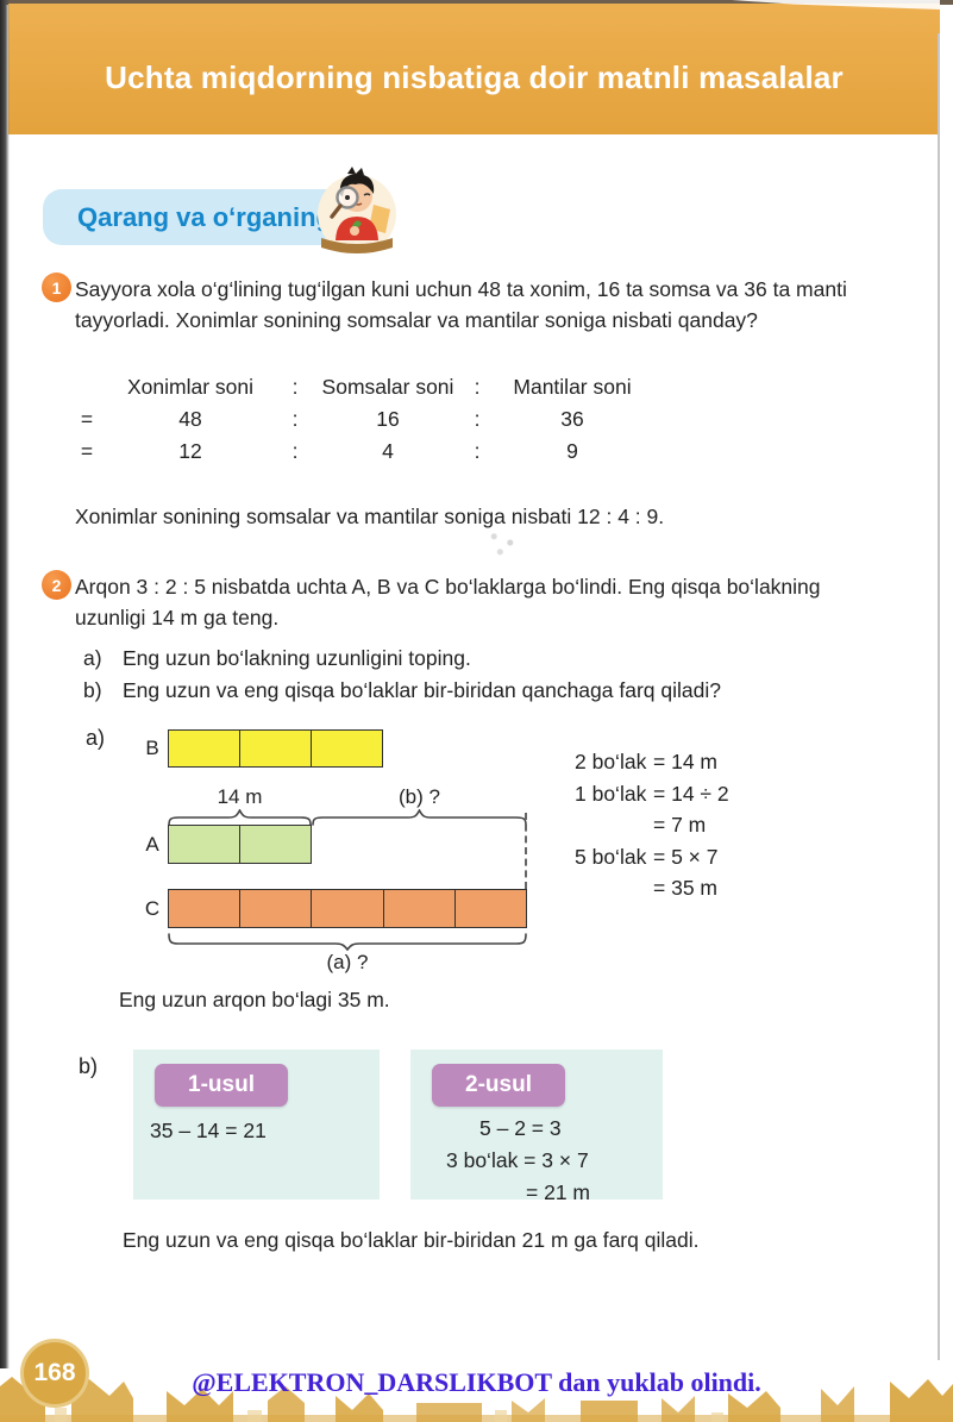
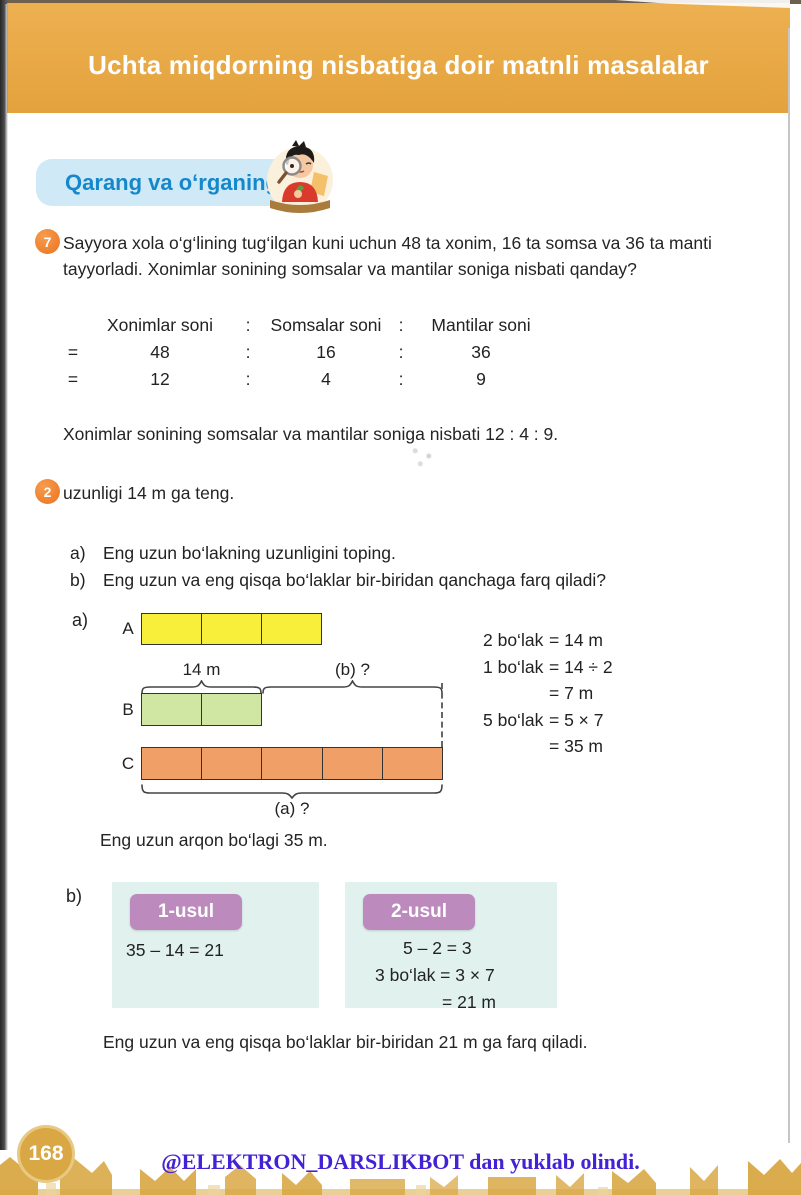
  Uchta miqdorning nisbatiga doir matnli masalalar
  Qarang va o‘rganin
- 1
+ 7
  Sayyora xola o‘g‘lining tug‘ilgan kuni uchun 48 ta xonim, 16 ta somsa va 36 ta manti
  tayyorladi. Xonimlar sonining somsalar va mantilar soniga nisbati qanday?
  Xonimlar soni
  :
  Somsalar soni
  :
  Mantilar soni
  =
  48
  :
  16
  :
  36
  =
  12
  :
  4
  :
  9
  Xonimlar sonining somsalar va mantilar soniga nisbati 12 : 4 : 9.
  2
- Arqon 3 : 2 : 5 nisbatda uchta A, B va C bo‘laklarga bo‘lindi. Eng qisqa bo‘lakning
  uzunligi 14 m ga teng.
  a)
  Eng uzun bo‘lakning uzunligini toping.
  b)
  Eng uzun va eng qisqa bo‘laklar bir-biridan qanchaga farq qiladi?
  a)
- B
+ A
  14 m
  (b) ?
- A
+ B
  C
  (a) ?
  2 bo‘lak
  = 14 m
  1 bo‘lak
  = 14 ÷ 2
  = 7 m
  5 bo‘lak
  = 5 × 7
  = 35 m
  Eng uzun arqon bo‘lagi 35 m.
  b)
  1-usul
  35 – 14 = 21
  2-usul
  5 – 2 = 3
  3 bo‘lak = 3 × 7
  = 21 m
  Eng uzun va eng qisqa bo‘laklar bir-biridan 21 m ga farq qiladi.
  168
  @ELEKTRON_DARSLIKBOT dan yuklab olindi.
